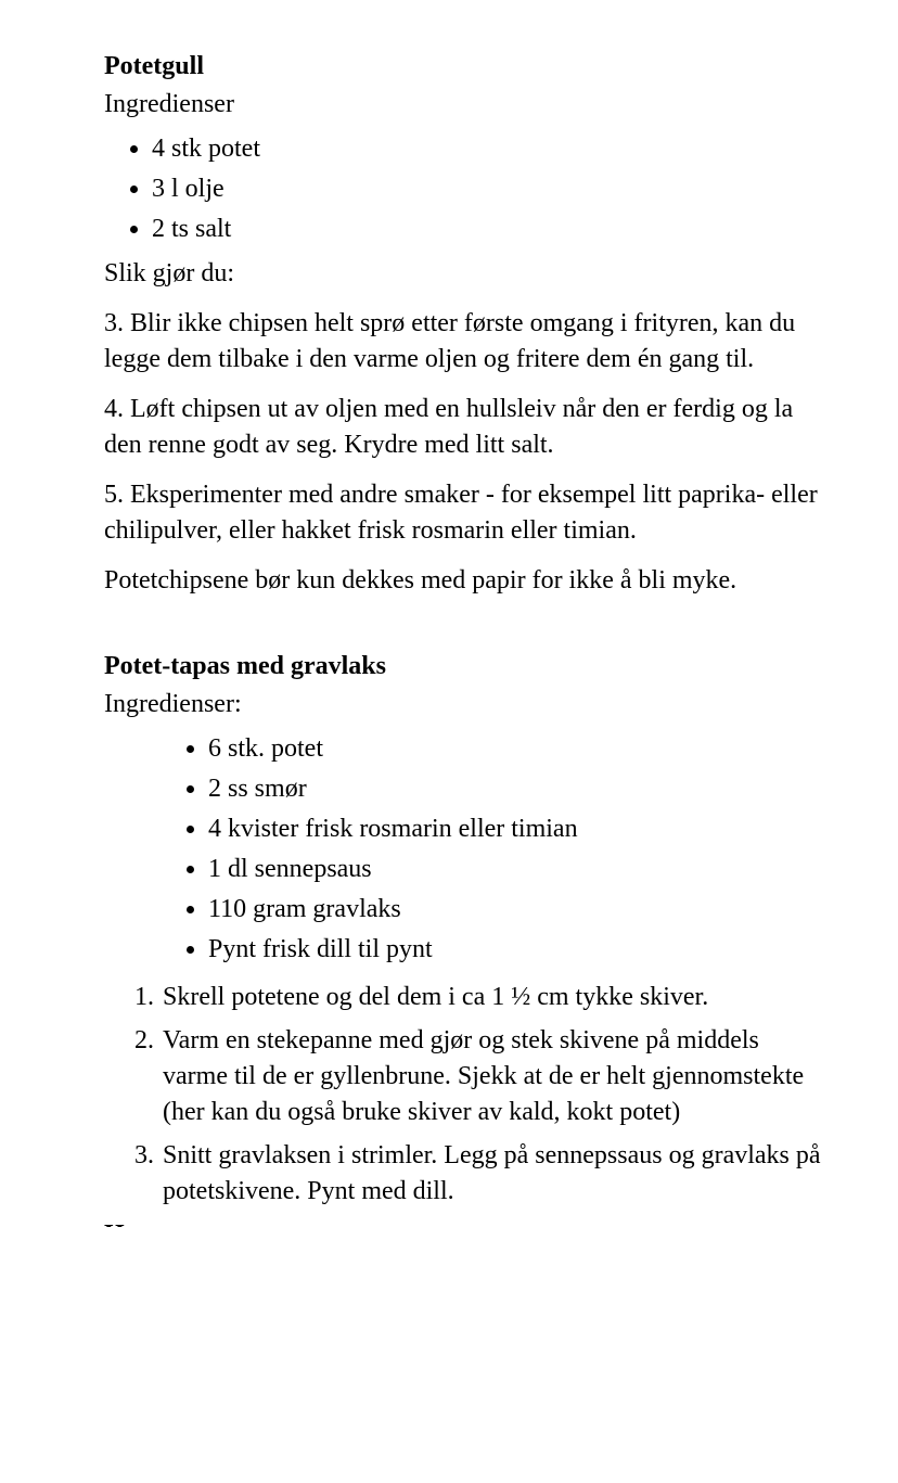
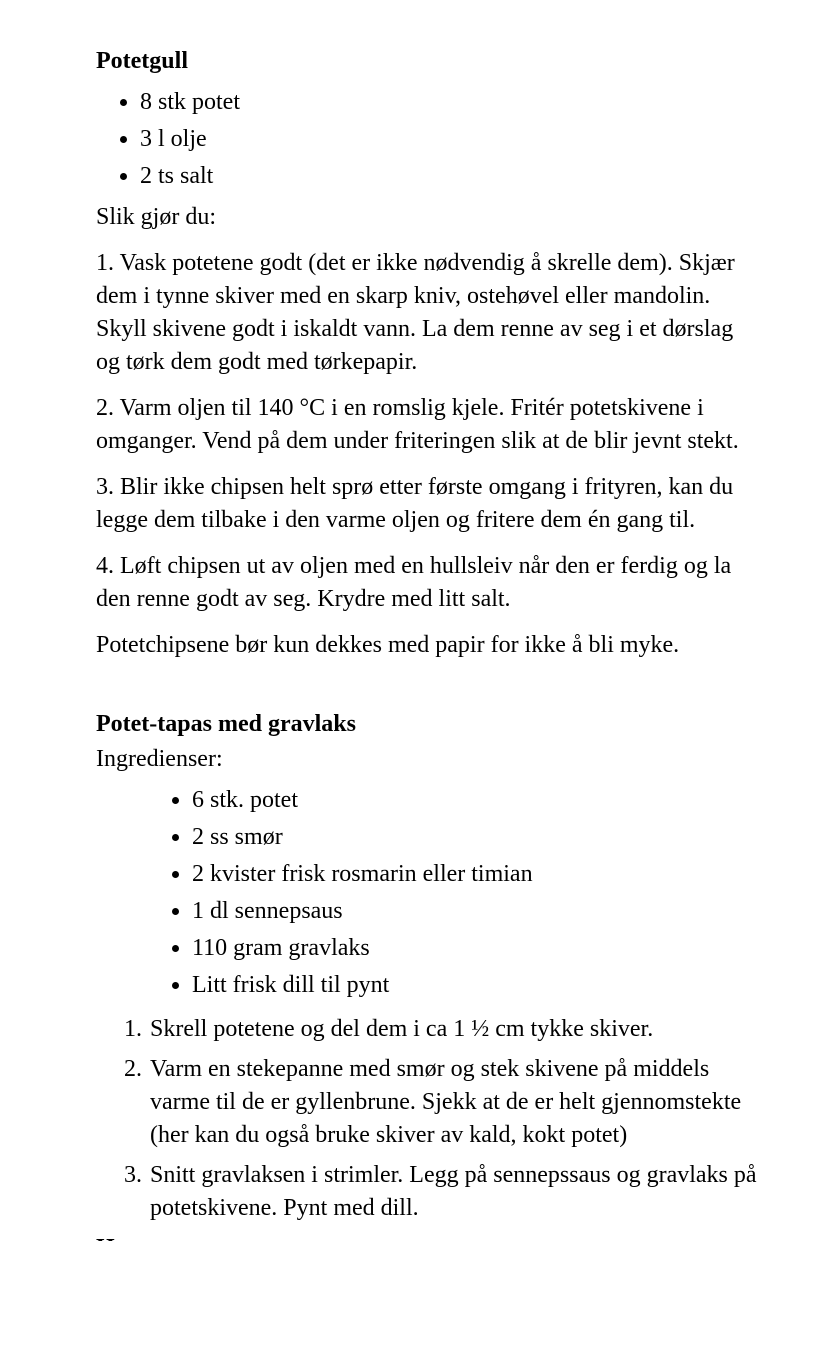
  Potetgull
- Ingredienser
- 4 stk potet
+ 8 stk potet
  3 l olje
  2 ts salt
  Slik gjør du:
+ 1. Vask potetene godt (det er ikke nødvendig å skrelle dem). Skjær dem i tynne skiver med en skarp kniv, ostehøvel eller mandolin. Skyll skivene godt i iskaldt vann. La dem renne av seg i et dørslag og tørk dem godt med tørkepapir.
+ 2. Varm oljen til 140 °C i en romslig kjele. Fritér potetskivene i omganger. Vend på dem under friteringen slik at de blir jevnt stekt.
  3. Blir ikke chipsen helt sprø etter første omgang i frityren, kan du legge dem tilbake i den varme oljen og fritere dem én gang til.
  4. Løft chipsen ut av oljen med en hullsleiv når den er ferdig og la den renne godt av seg. Krydre med litt salt.
- 5. Eksperimenter med andre smaker - for eksempel litt paprika- eller chilipulver, eller hakket frisk rosmarin eller timian.
  Potetchipsene bør kun dekkes med papir for ikke å bli myke.
  Potet-tapas med gravlaks
  Ingredienser:
  6 stk. potet
  2 ss smør
- 4 kvister frisk rosmarin eller timian
+ 2 kvister frisk rosmarin eller timian
  1 dl sennepsaus
  110 gram gravlaks
- Pynt frisk dill til pynt
+ Litt frisk dill til pynt
  Skrell potetene og del dem i ca 1 ½ cm tykke skiver.
- Varm en stekepanne med gjør og stek skivene på middels varme til de er gyllenbrune. Sjekk at de er helt gjennomstekte (her kan du også bruke skiver av kald, kokt potet)
+ Varm en stekepanne med smør og stek skivene på middels varme til de er gyllenbrune. Sjekk at de er helt gjennomstekte (her kan du også bruke skiver av kald, kokt potet)
  Snitt gravlaksen i strimler. Legg på sennepssaus og gravlaks på potetskivene. Pynt med dill.
